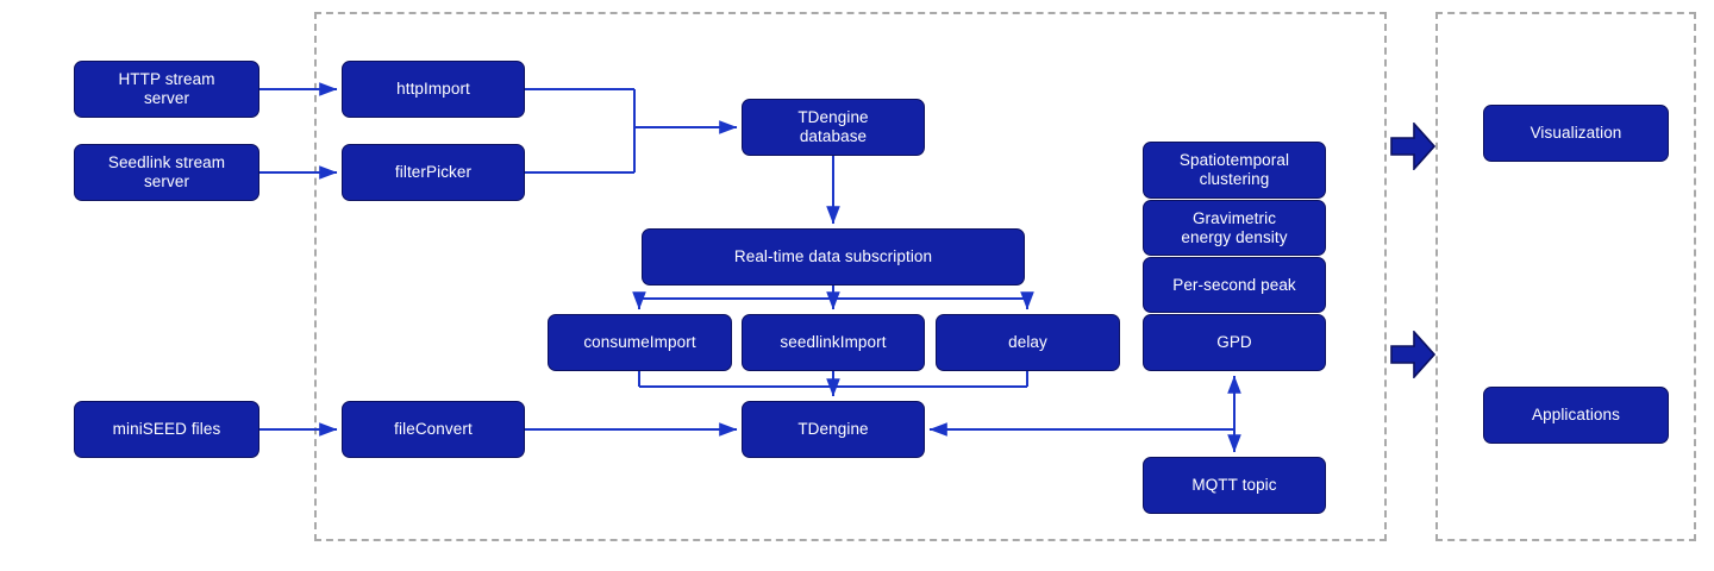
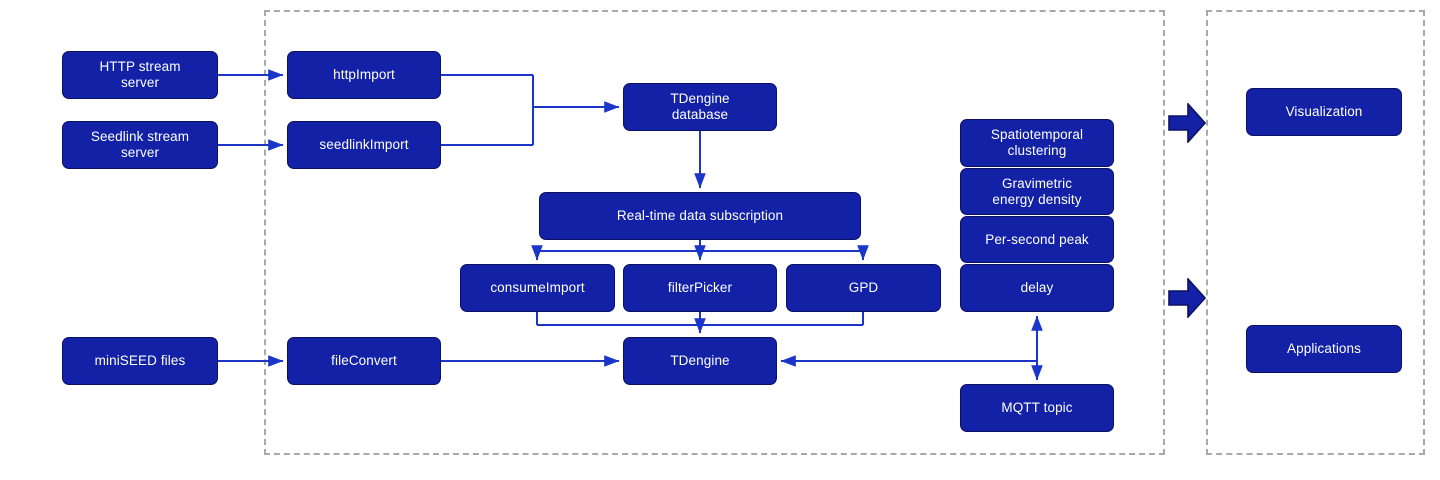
  HTTP stream
  server
  Seedlink stream
  server
  miniSEED files
  httpImport
- filterPicker
+ seedlinkImport
  fileConvert
  TDengine
  database
  Real-time data subscription
  consumeImport
- seedlinkImport
+ filterPicker
- delay
+ GPD
  TDengine
  Spatiotemporal
  clustering
  Gravimetric
  energy density
  Per-second peak
- GPD
+ delay
  MQTT topic
  Visualization
  Applications
